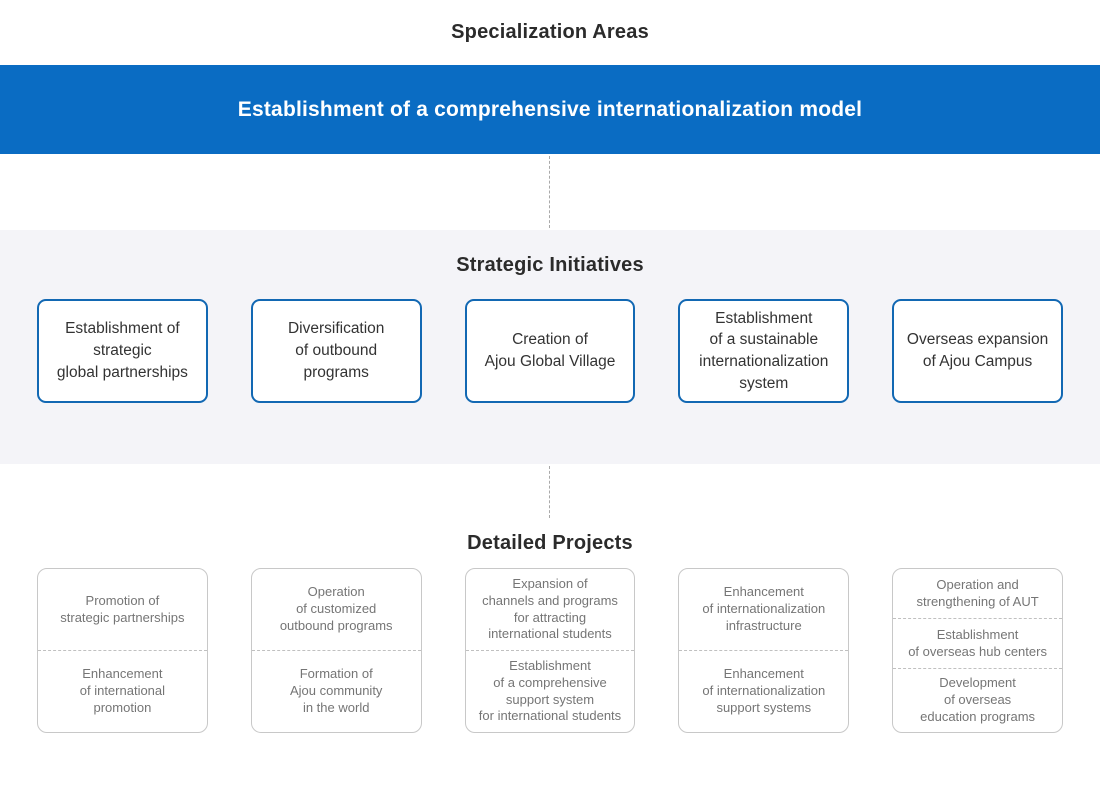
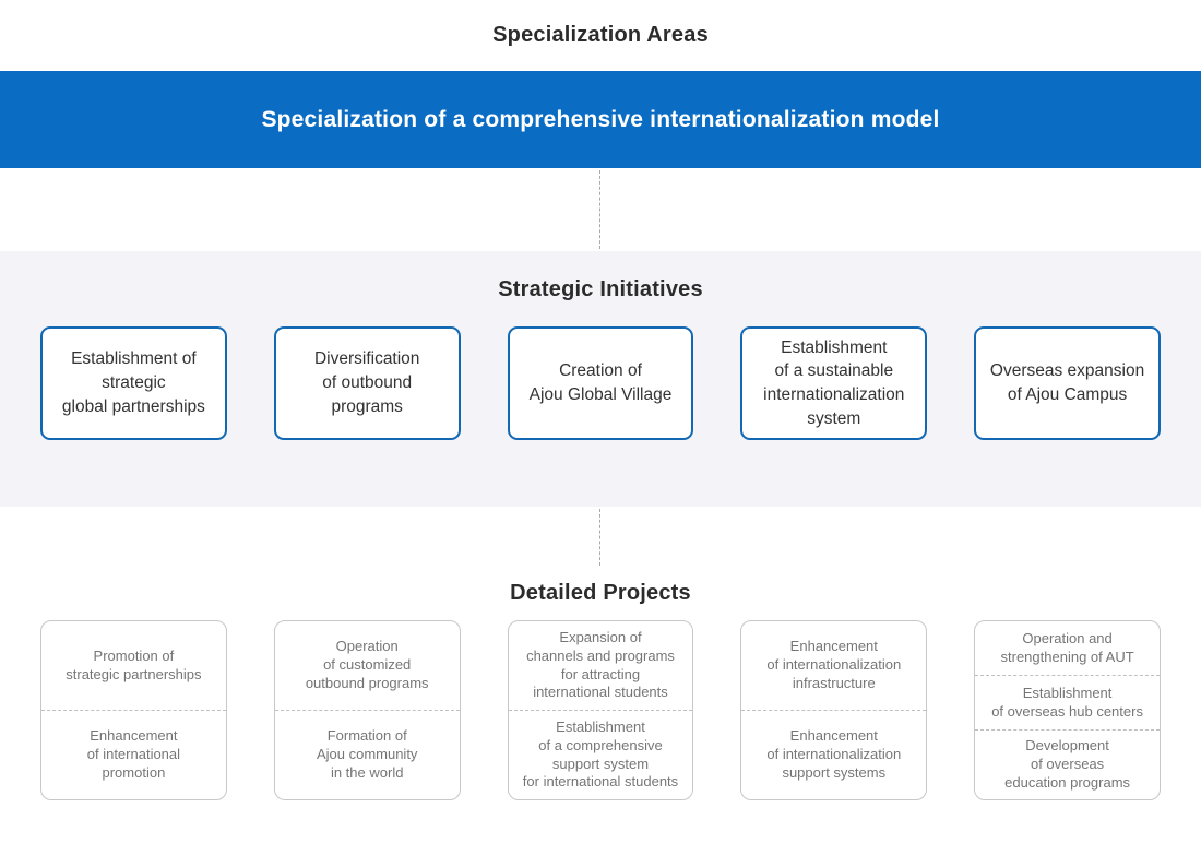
  Specialization Areas
- Establishment of a comprehensive internationalization model
+ Specialization of a comprehensive internationalization model
  Strategic Initiatives
  Establishment of
  strategic
  global partnerships
  Diversification
  of outbound
  programs
  Creation of
  Ajou Global Village
  Establishment
  of a sustainable
  internationalization
  system
  Overseas expansion
  of Ajou Campus
  Detailed Projects
  Promotion of
  strategic partnerships
  Enhancement
  of international
  promotion
  Operation
  of customized
  outbound programs
  Formation of
  Ajou community
  in the world
  Expansion of
  channels and programs
  for attracting
  international students
  Establishment
  of a comprehensive
  support system
  for international students
  Enhancement
  of internationalization
  infrastructure
  Enhancement
  of internationalization
  support systems
  Operation and
  strengthening of AUT
  Establishment
  of overseas hub centers
  Development
  of overseas
  education programs
